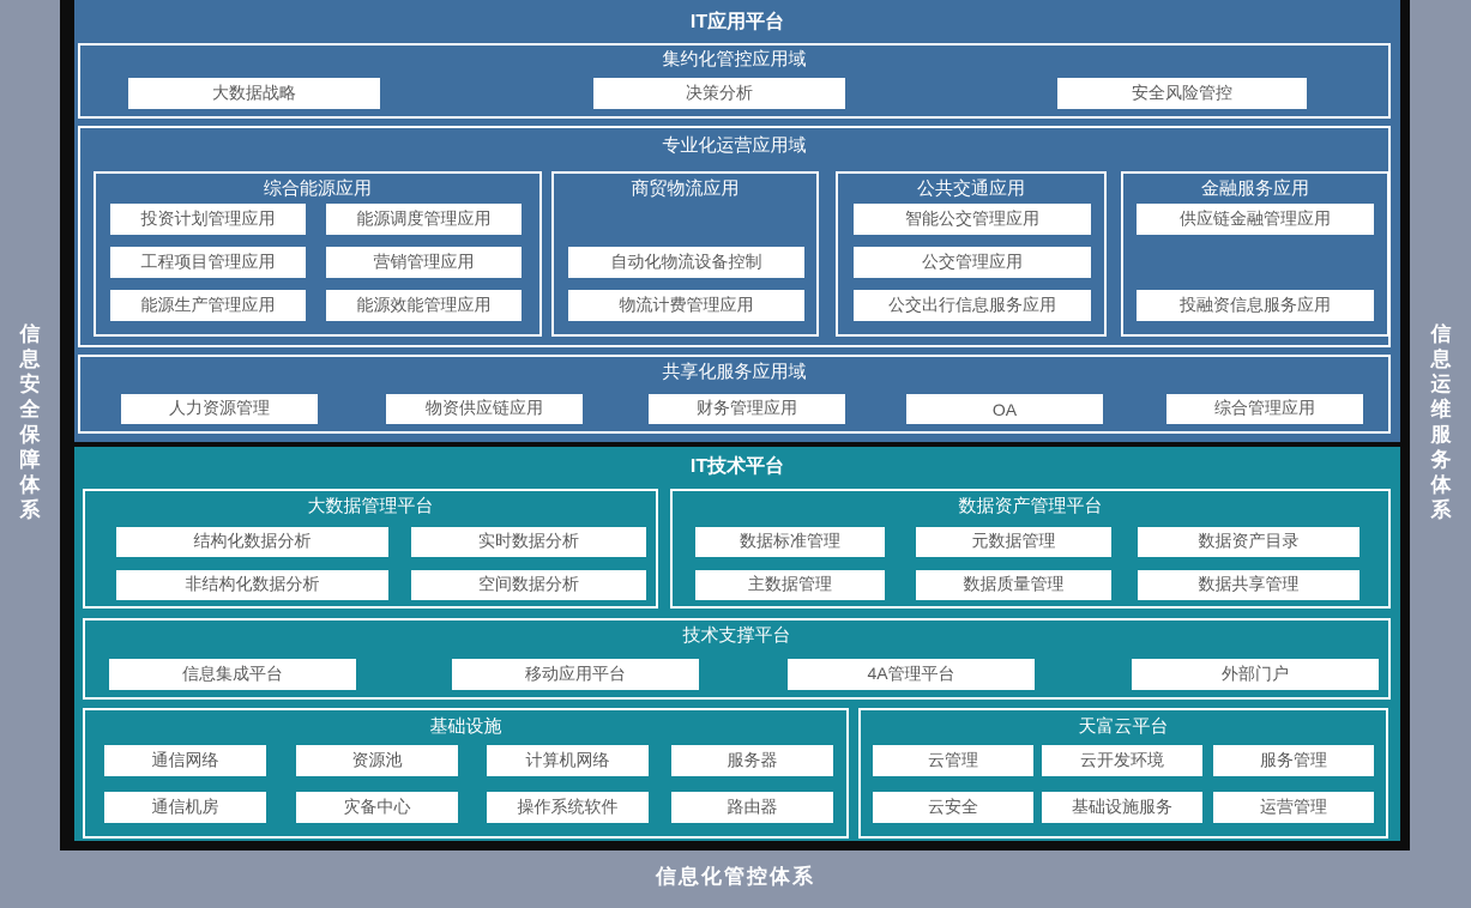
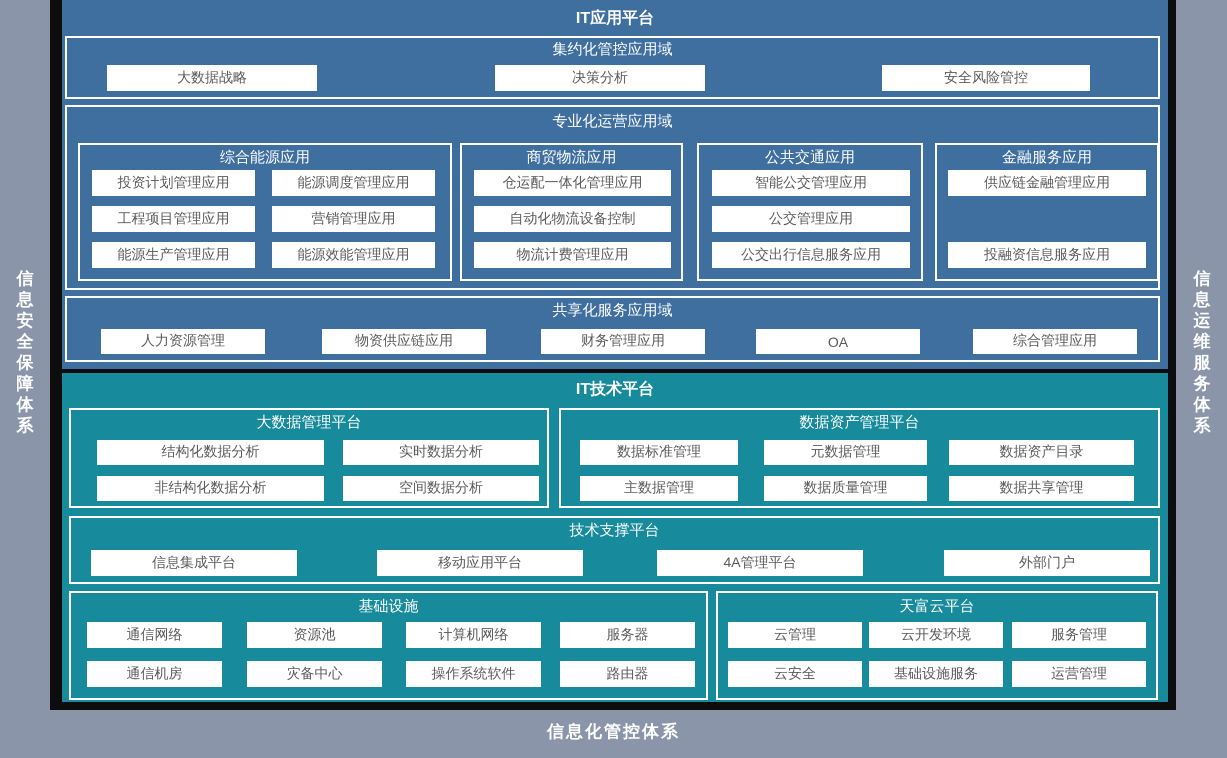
  信息安全保障体系
  信息运维服务体系
  信息化管控体系
  IT应用平台
  集约化管控应用域
  大数据战略
  决策分析
  安全风险管控
  专业化运营应用域
  综合能源应用
  投资计划管理应用
  能源调度管理应用
  工程项目管理应用
  营销管理应用
  能源生产管理应用
  能源效能管理应用
  商贸物流应用
+ 仓运配一体化管理应用
  自动化物流设备控制
  物流计费管理应用
  公共交通应用
  智能公交管理应用
  公交管理应用
  公交出行信息服务应用
  金融服务应用
  供应链金融管理应用
  投融资信息服务应用
  共享化服务应用域
  人力资源管理
  物资供应链应用
  财务管理应用
  OA
  综合管理应用
  IT技术平台
  大数据管理平台
  结构化数据分析
  实时数据分析
  非结构化数据分析
  空间数据分析
  数据资产管理平台
  数据标准管理
  元数据管理
  数据资产目录
  主数据管理
  数据质量管理
  数据共享管理
  技术支撑平台
  信息集成平台
  移动应用平台
  4A管理平台
  外部门户
  基础设施
  通信网络
  资源池
  计算机网络
  服务器
  通信机房
  灾备中心
  操作系统软件
  路由器
  天富云平台
  云管理
  云开发环境
  服务管理
  云安全
  基础设施服务
  运营管理
